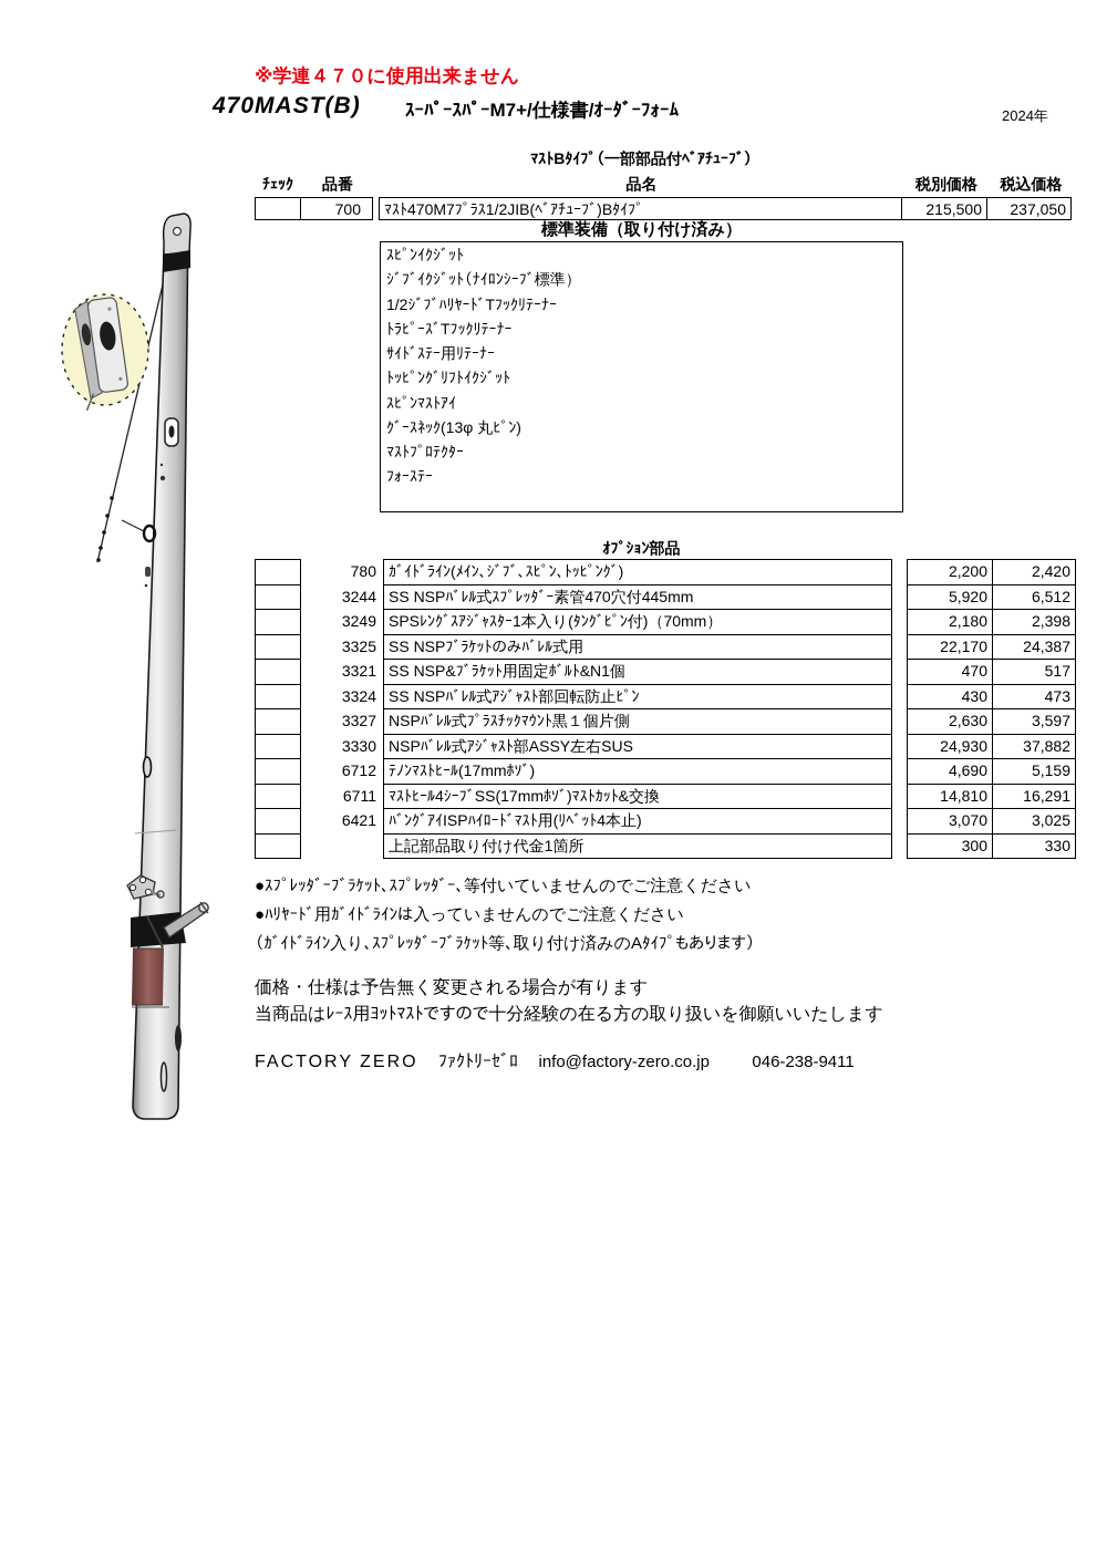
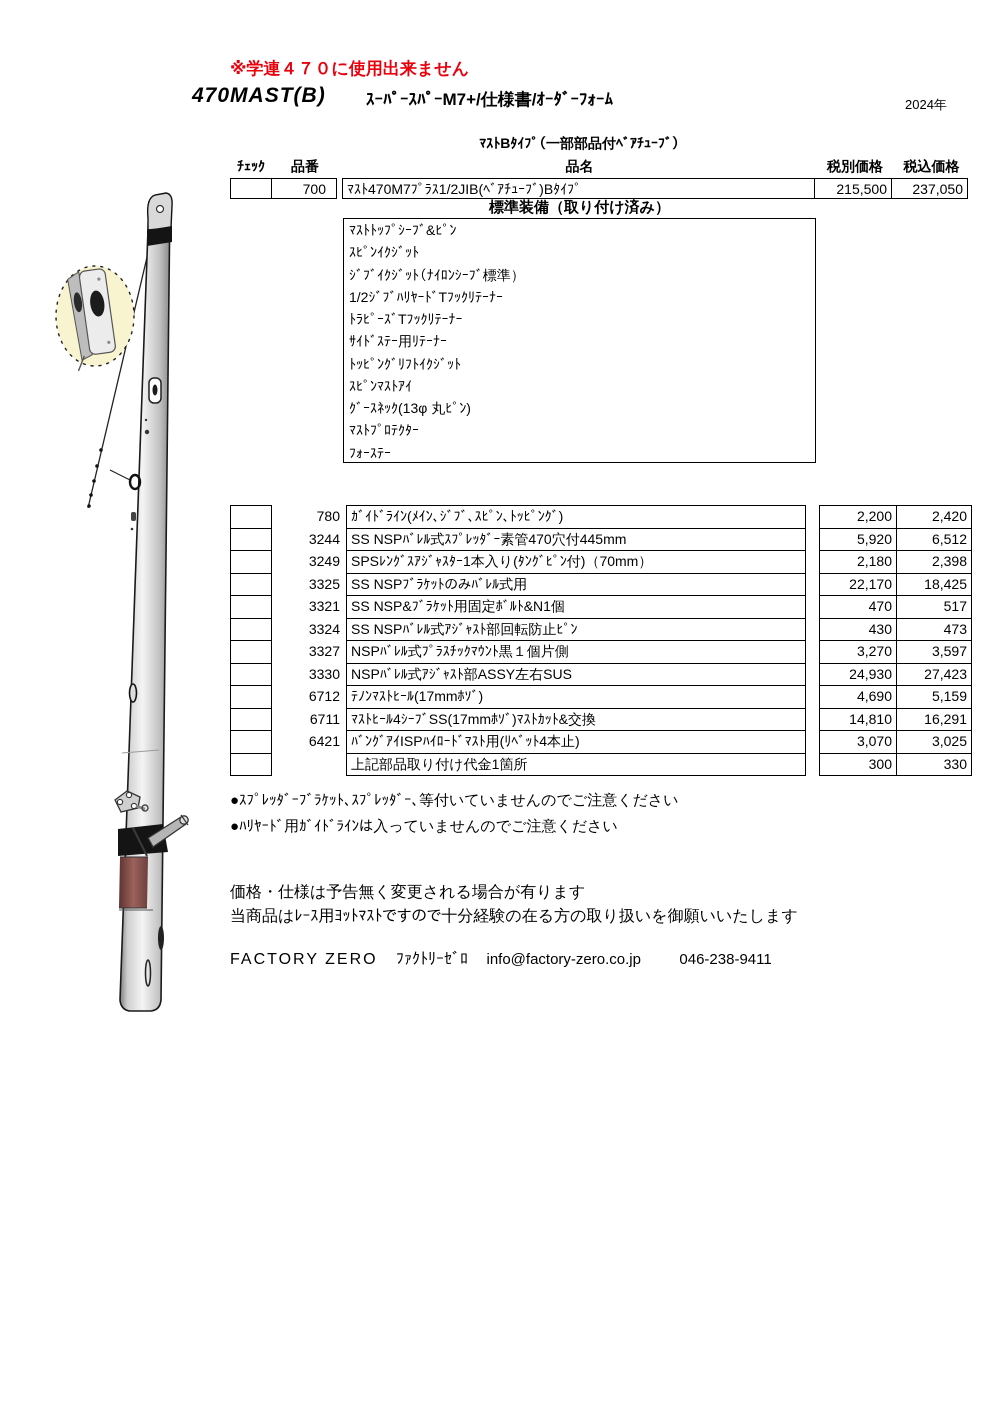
  ※学連４７０に使用出来ません
  470MAST(B)
  ｽｰﾊﾟｰｽﾊﾟｰM7+/仕様書/ｵｰﾀﾞｰﾌｫｰﾑ
  2024年
  ﾏｽﾄBﾀｲﾌﾟ（一部部品付ﾍﾞｱﾁｭｰﾌﾞ）
  ﾁｪｯｸ
  品番
  品名
  税別価格
  税込価格
  700
  ﾏｽﾄ470M7ﾌﾟﾗｽ1/2JIB(ﾍﾞｱﾁｭｰﾌﾞ)Bﾀｲﾌﾟ
  215,500
  237,050
  標準装備（取り付け済み）
+ ﾏｽﾄﾄｯﾌﾟｼｰﾌﾞ&ﾋﾟﾝ
  ｽﾋﾟﾝｲｸｼﾞｯﾄ
  ｼﾞﾌﾞｲｸｼﾞｯﾄ（ﾅｲﾛﾝｼｰﾌﾞ標準）
  1/2ｼﾞﾌﾞﾊﾘﾔｰﾄﾞTﾌｯｸﾘﾃｰﾅｰ
  ﾄﾗﾋﾟｰｽﾞTﾌｯｸﾘﾃｰﾅｰ
  ｻｲﾄﾞｽﾃｰ用ﾘﾃｰﾅｰ
  ﾄｯﾋﾟﾝｸﾞﾘﾌﾄｲｸｼﾞｯﾄ
  ｽﾋﾟﾝﾏｽﾄｱｲ
  ｸﾞｰｽﾈｯｸ(13φ 丸ﾋﾟﾝ)
  ﾏｽﾄﾌﾟﾛﾃｸﾀｰ
  ﾌｫｰｽﾃｰ
- ｵﾌﾟｼｮﾝ部品
  780
  ｶﾞｲﾄﾞﾗｲﾝ(ﾒｲﾝ､ｼﾞﾌﾞ､ｽﾋﾟﾝ､ﾄｯﾋﾟﾝｸﾞ)
  2,200
  2,420
  3244
  SS NSPﾊﾞﾚﾙ式ｽﾌﾟﾚｯﾀﾞｰ素管470穴付445mm
  5,920
  6,512
  3249
  SPSﾚﾝｸﾞｽｱｼﾞｬｽﾀｰ1本入り(ﾀﾝｸﾞﾋﾟﾝ付)（70mm）
  2,180
  2,398
  3325
  SS NSPﾌﾞﾗｹｯﾄのみﾊﾞﾚﾙ式用
  22,170
- 24,387
+ 18,425
  3321
  SS NSP&ﾌﾞﾗｹｯﾄ用固定ﾎﾞﾙﾄ&N1個
  470
  517
  3324
  SS NSPﾊﾞﾚﾙ式ｱｼﾞｬｽﾄ部回転防止ﾋﾟﾝ
  430
  473
  3327
  NSPﾊﾞﾚﾙ式ﾌﾟﾗｽﾁｯｸﾏｳﾝﾄ黒１個片側
- 2,630
+ 3,270
  3,597
  3330
  NSPﾊﾞﾚﾙ式ｱｼﾞｬｽﾄ部ASSY左右SUS
  24,930
- 37,882
+ 27,423
  6712
  ﾃﾉﾝﾏｽﾄﾋｰﾙ(17mmﾎｿﾞ)
  4,690
  5,159
  6711
  ﾏｽﾄﾋｰﾙ4ｼｰﾌﾞSS(17mmﾎｿﾞ)ﾏｽﾄｶｯﾄ&交換
  14,810
  16,291
  6421
  ﾊﾞﾝｸﾞｱｲISPﾊｲﾛｰﾄﾞﾏｽﾄ用(ﾘﾍﾞｯﾄ4本止)
  3,070
  3,025
  上記部品取り付け代金1箇所
  300
  330
  ●ｽﾌﾟﾚｯﾀﾞｰﾌﾞﾗｹｯﾄ､ｽﾌﾟﾚｯﾀﾞｰ､等付いていませんのでご注意ください
  ●ﾊﾘﾔｰﾄﾞ用ｶﾞｲﾄﾞﾗｲﾝは入っていませんのでご注意ください
- （ｶﾞｲﾄﾞﾗｲﾝ入り､ｽﾌﾟﾚｯﾀﾞｰﾌﾞﾗｹｯﾄ等､取り付け済みのAﾀｲﾌﾟもあります）
  価格・仕様は予告無く変更される場合が有ります
  当商品はﾚｰｽ用ﾖｯﾄﾏｽﾄですので十分経験の在る方の取り扱いを御願いいたします
  FACTORY ZERO ﾌｧｸﾄﾘｰｾﾞﾛ info@factory-zero.co.jp 046-238-9411
